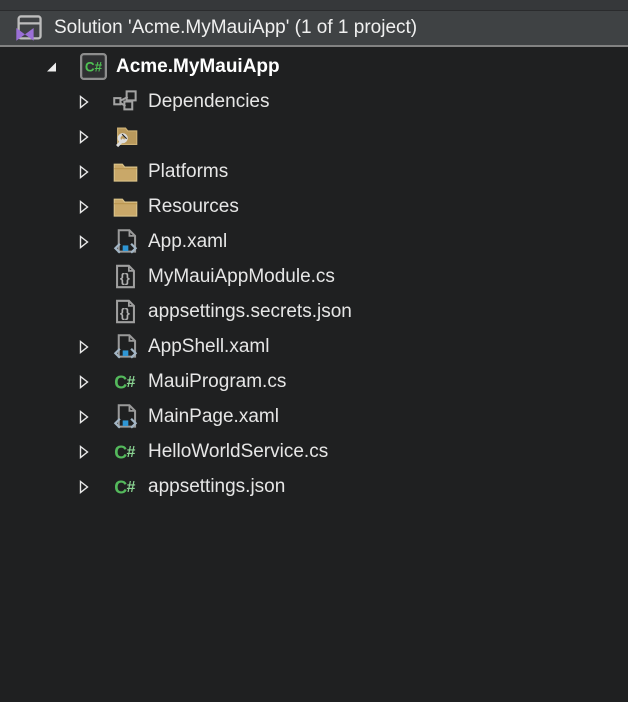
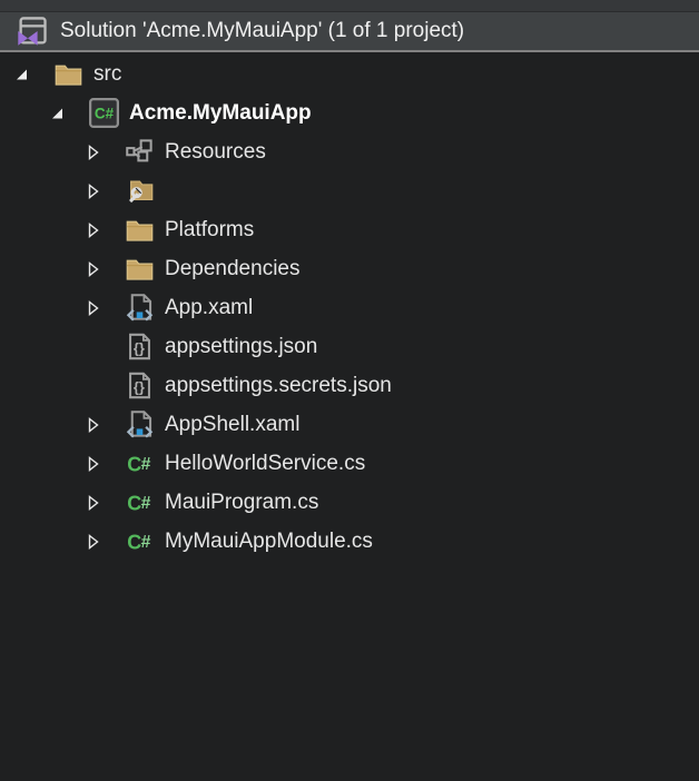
  Solution 'Acme.MyMauiApp' (1 of 1 project)
+ src
  C#
  Acme.MyMauiApp
- Dependencies
+ Resources
  Platforms
- Resources
+ Dependencies
  App.xaml
  {}
- MyMauiAppModule.cs
+ appsettings.json
  {}
  appsettings.secrets.json
  AppShell.xaml
  C
  #
- MauiProgram.cs
+ HelloWorldService.cs
- MainPage.xaml
  C
  #
- HelloWorldService.cs
+ MauiProgram.cs
  C
  #
- appsettings.json
+ MyMauiAppModule.cs
